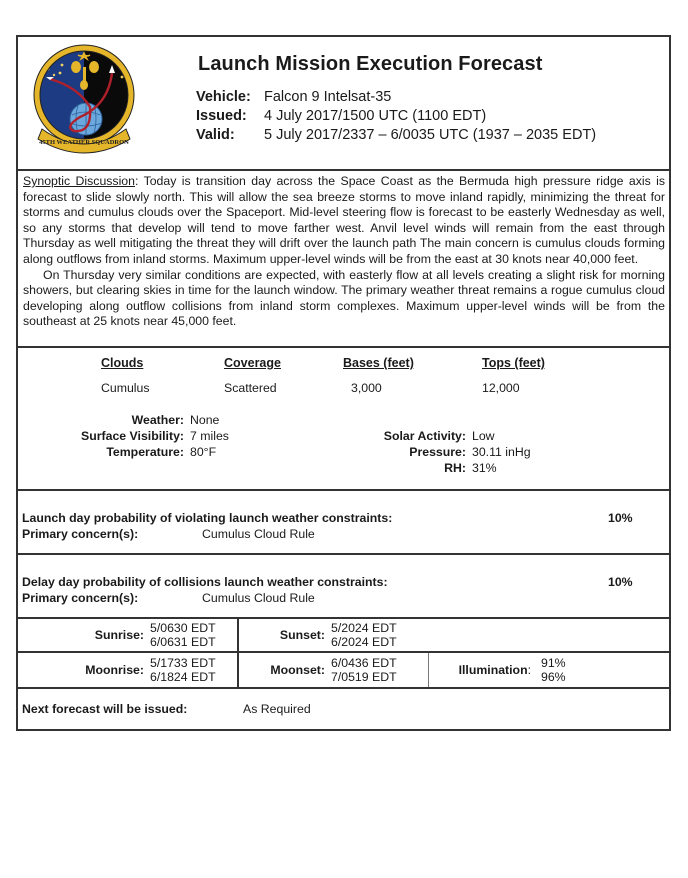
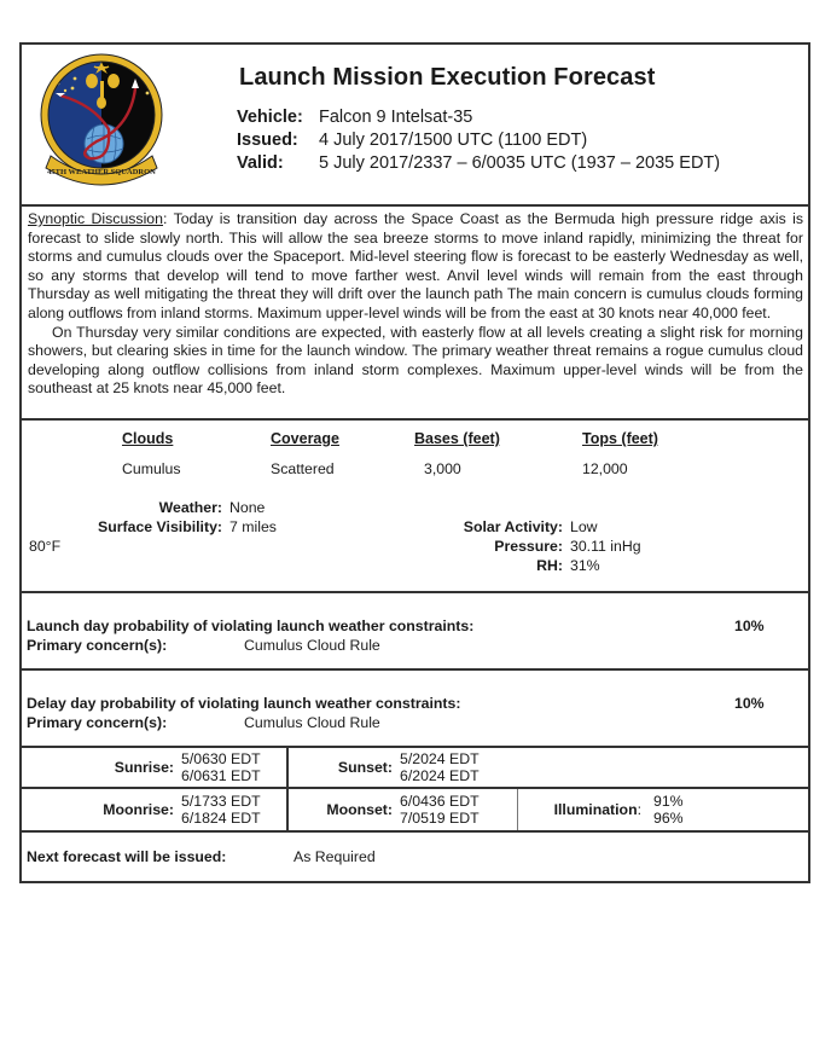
  Launch Mission Execution Forecast
  Vehicle:
  Falcon 9 Intelsat-35
  Issued:
  4 July 2017/1500 UTC (1100 EDT)
  Valid:
  5 July 2017/2337 – 6/0035 UTC (1937 – 2035 EDT)
  Synoptic Discussion: Today is transition day across the Space Coast as the Bermuda high pressure ridge axis is forecast to slide slowly north. This will allow the sea breeze storms to move inland rapidly, minimizing the threat for storms and cumulus clouds over the Spaceport. Mid-level steering flow is forecast to be easterly Wednesday as well, so any storms that develop will tend to move farther west. Anvil level winds will remain from the east through Thursday as well mitigating the threat they will drift over the launch path The main concern is cumulus clouds forming along outflows from inland storms. Maximum upper-level winds will be from the east at 30 knots near 40,000 feet.
  On Thursday very similar conditions are expected, with easterly flow at all levels creating a slight risk for morning showers, but clearing skies in time for the launch window. The primary weather threat remains a rogue cumulus cloud developing along outflow collisions from inland storm complexes. Maximum upper-level winds will be from the southeast at 25 knots near 45,000 feet.
  Clouds
  Coverage
  Bases (feet)
  Tops (feet)
  Cumulus
  Scattered
  3,000
  12,000
  Weather:
  None
  Surface Visibility:
  7 miles
- Temperature:
  80°F
  Solar Activity:
  Low
  Pressure:
  30.11 inHg
  RH:
  31%
  Launch day probability of violating launch weather constraints:
  10%
  Primary concern(s):
  Cumulus Cloud Rule
- Delay day probability of collisions launch weather constraints:
+ Delay day probability of violating launch weather constraints:
  10%
  Primary concern(s):
  Cumulus Cloud Rule
  Sunrise:
  5/0630 EDT
  6/0631 EDT
  Sunset:
  5/2024 EDT
  6/2024 EDT
  Moonrise:
  5/1733 EDT
  6/1824 EDT
  Moonset:
  6/0436 EDT
  7/0519 EDT
  Illumination:
  91%
  96%
  Next forecast will be issued:
  As Required
